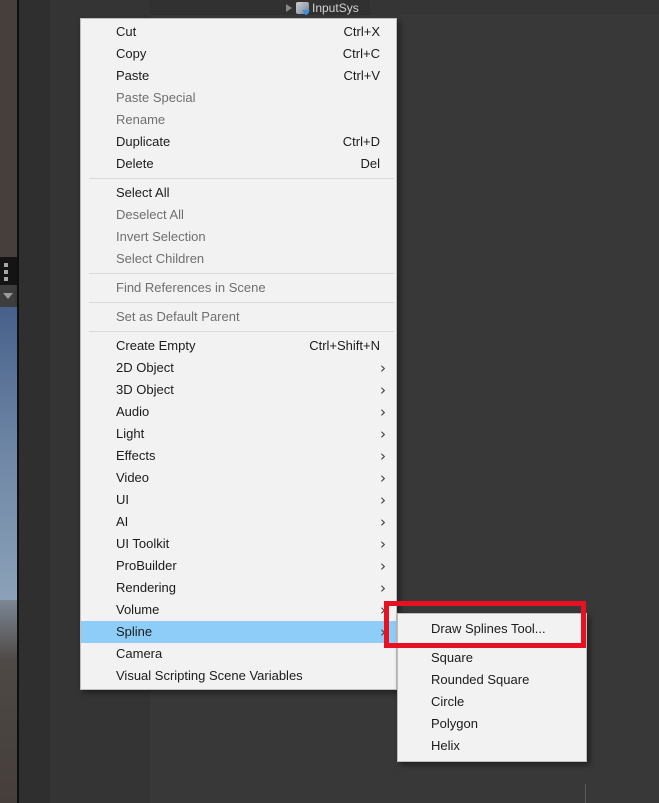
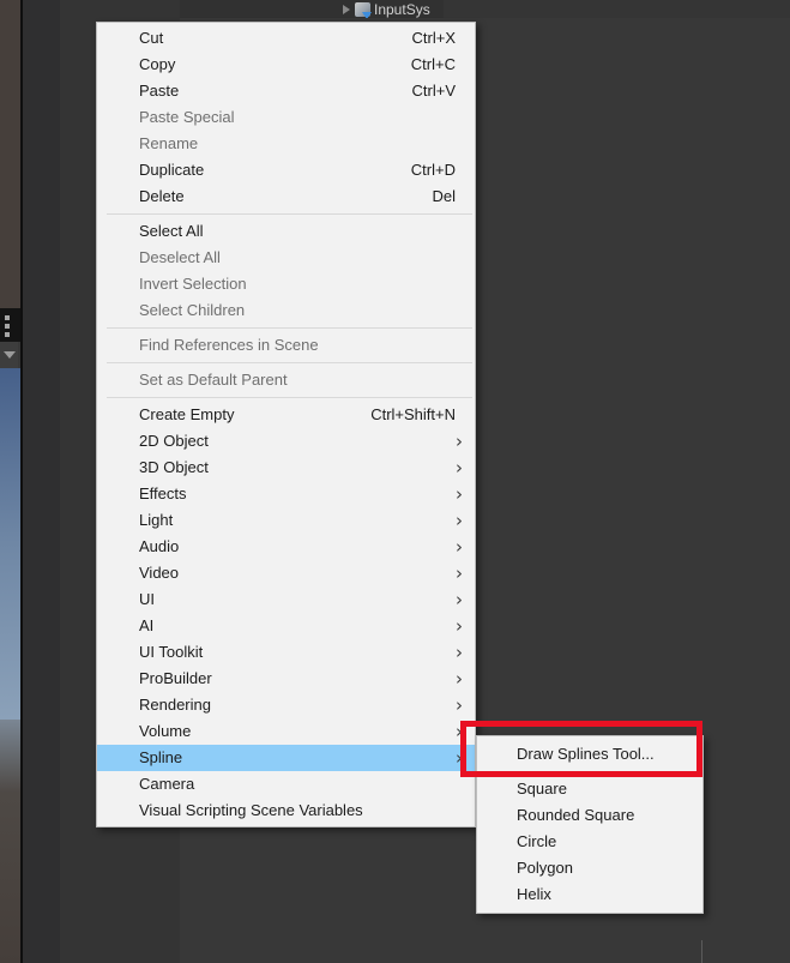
  InputSys
  Cut
  Ctrl+X
  Copy
  Ctrl+C
  Paste
  Ctrl+V
  Paste Special
  Rename
  Duplicate
  Ctrl+D
  Delete
  Del
  Select All
  Deselect All
  Invert Selection
  Select Children
  Find References in Scene
  Set as Default Parent
  Create Empty
  Ctrl+Shift+N
  2D Object
  ›
  3D Object
  ›
- Audio
+ Effects
  ›
  Light
  ›
- Effects
+ Audio
  ›
  Video
  ›
  UI
  ›
  AI
  ›
  UI Toolkit
  ›
  ProBuilder
  ›
  Rendering
  ›
  Volume
  ›
  Spline
  ›
  Camera
  Visual Scripting Scene Variables
  Draw Splines Tool...
  Square
  Rounded Square
  Circle
  Polygon
  Helix
